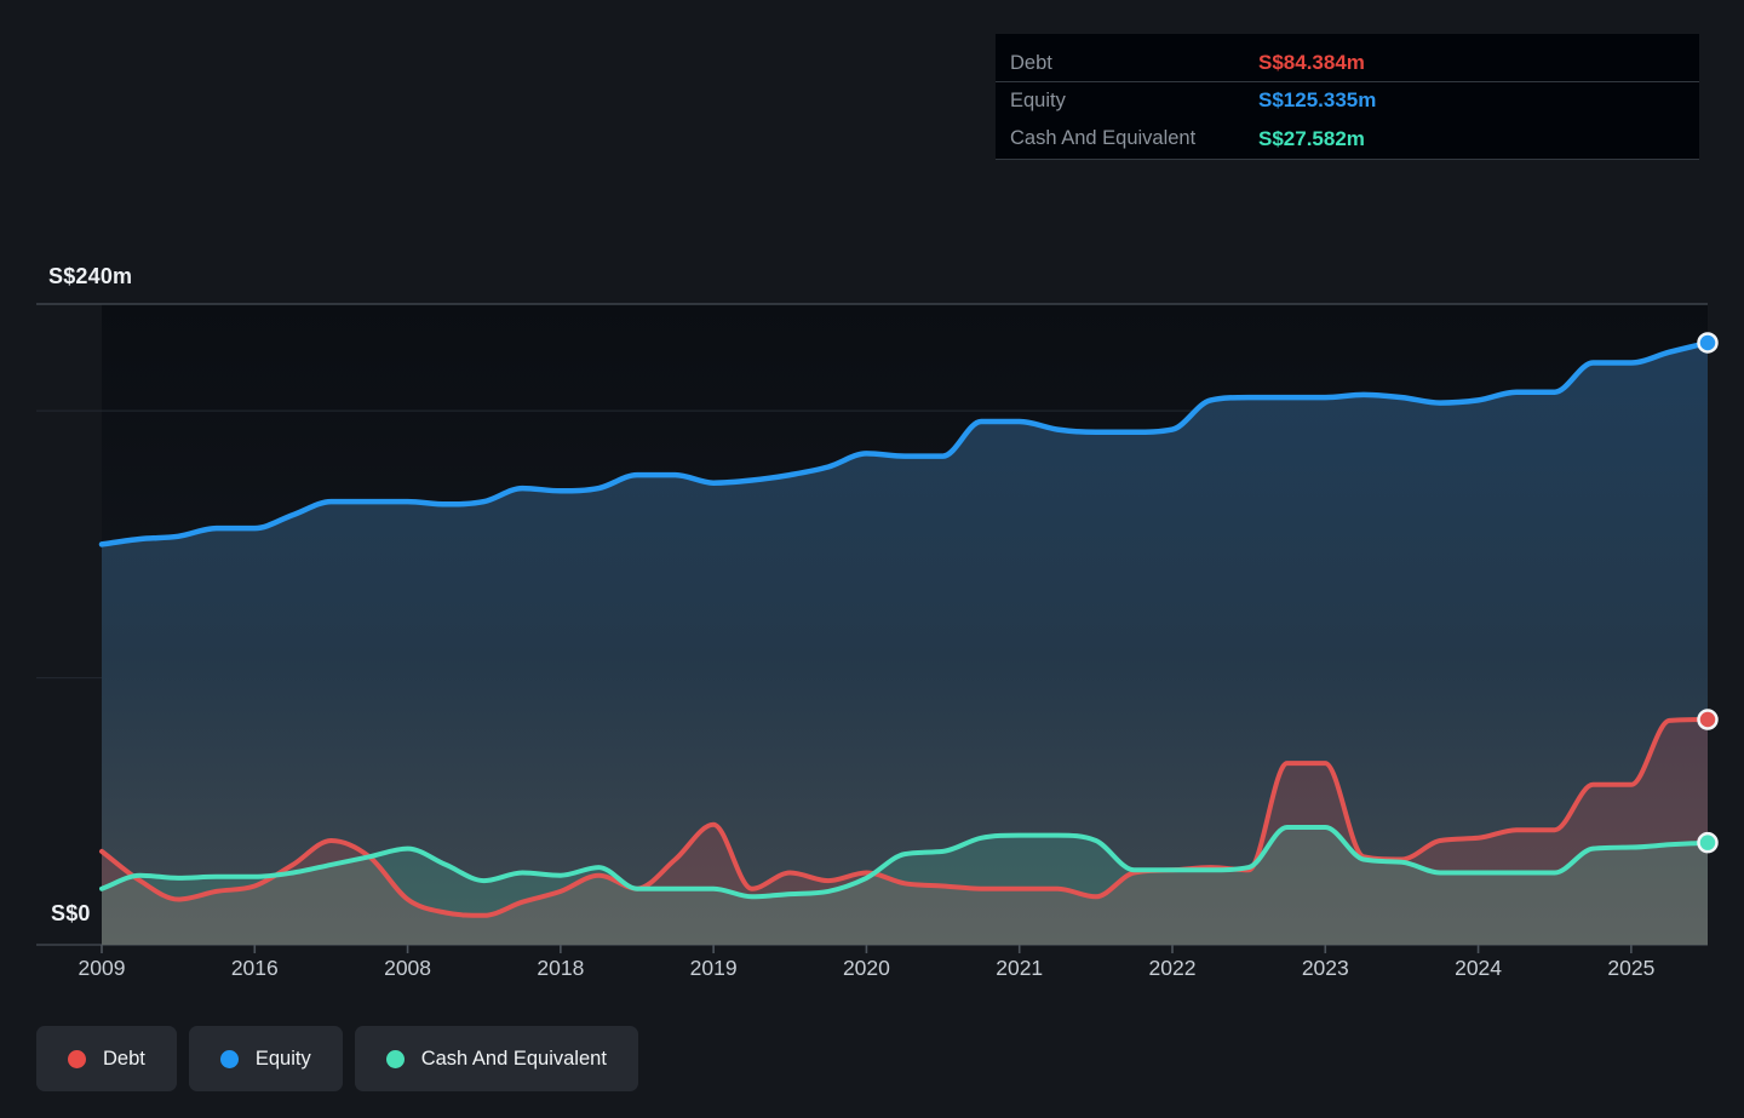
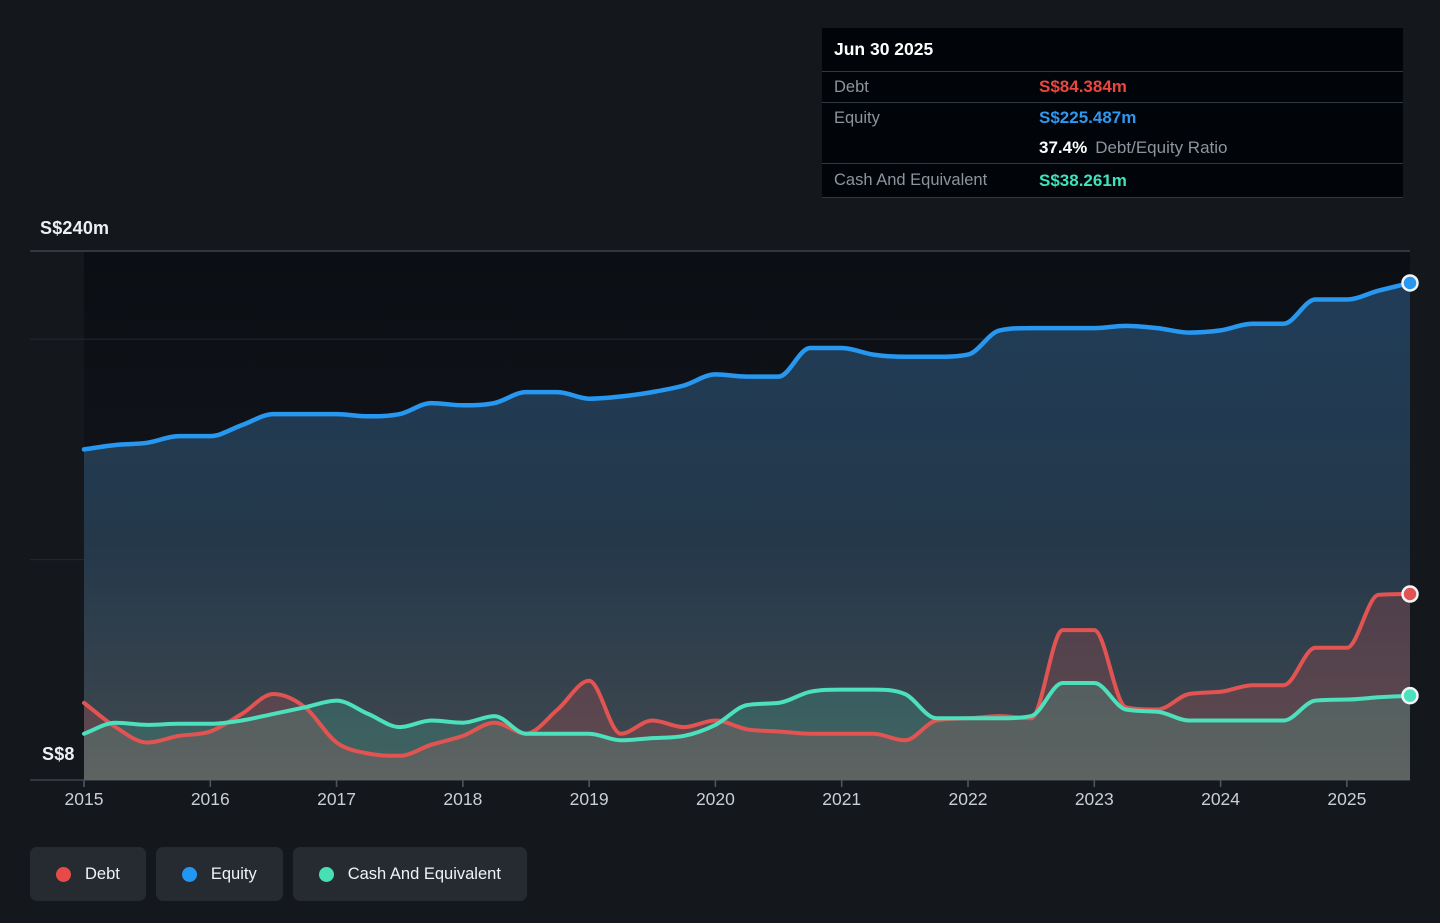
  S$240m
- S$0
+ S$8
- 2009
+ 2015
  2016
- 2008
+ 2017
  2018
  2019
  2020
  2021
  2022
  2023
  2024
  2025
+ Jun 30 2025
  Debt
  S$84.384m
  Equity
- S$125.335m
+ S$225.487m
+ 37.4%
+ Debt/Equity Ratio
  Cash And Equivalent
- S$27.582m
+ S$38.261m
  Debt
  Equity
  Cash And Equivalent
